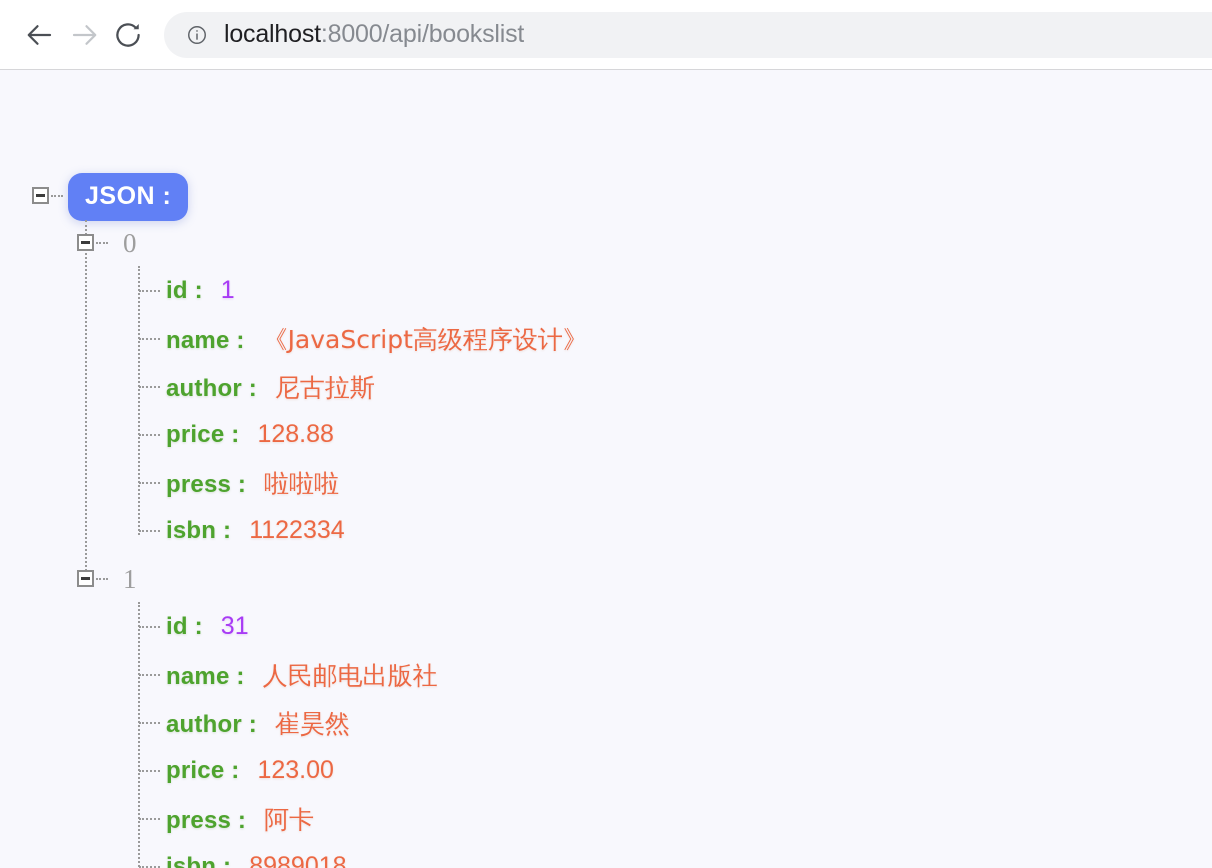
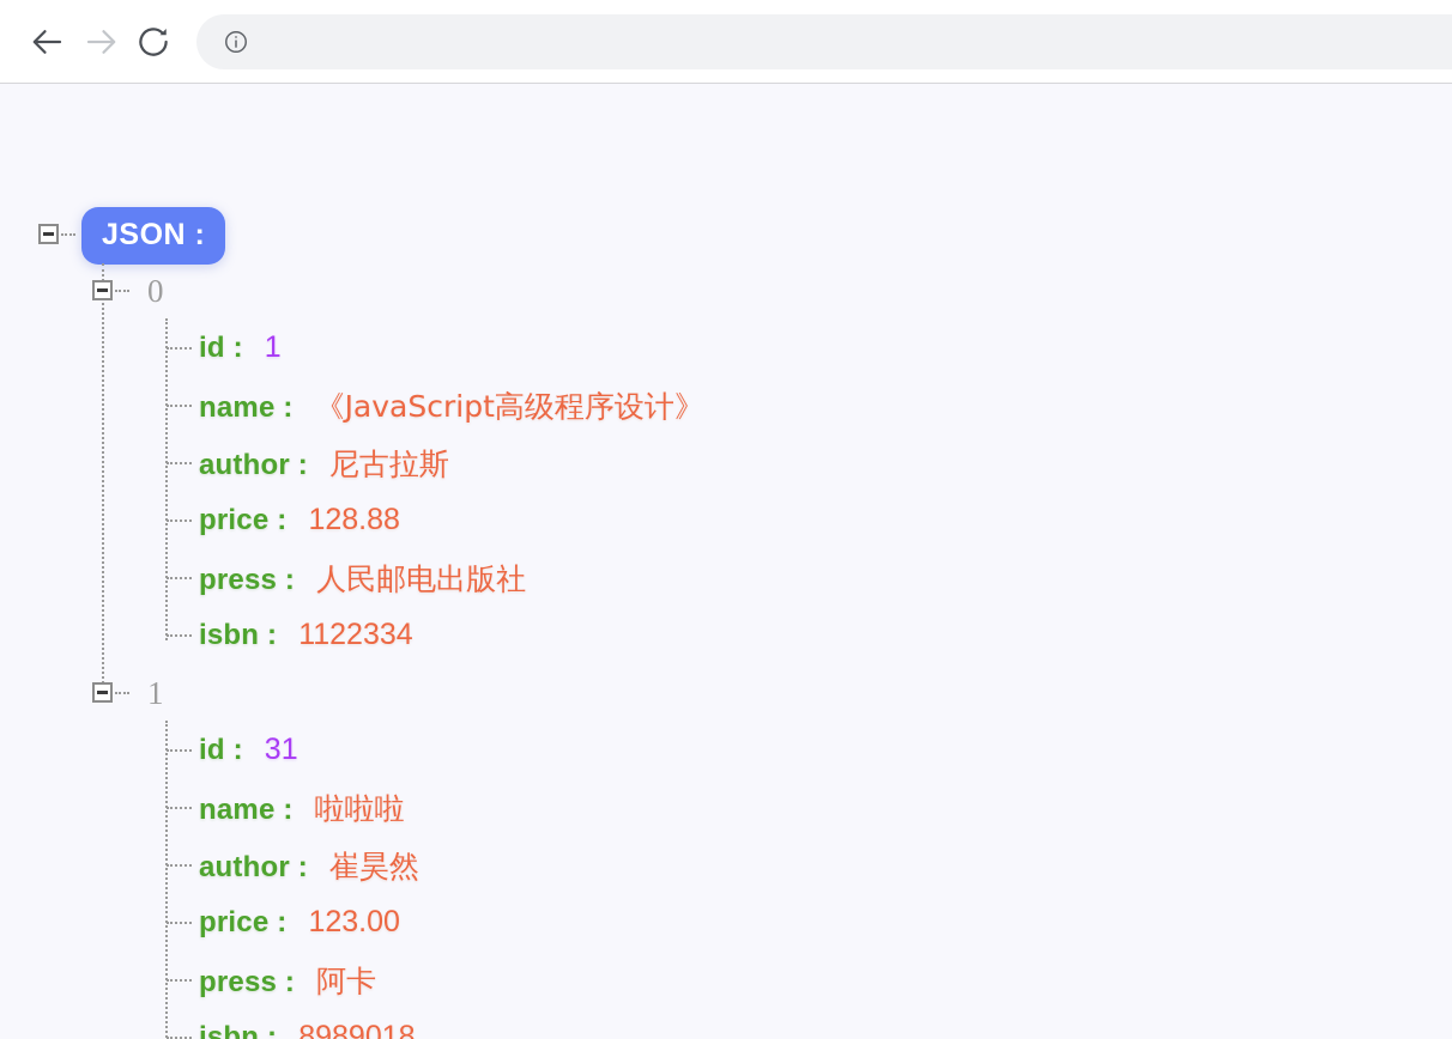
- localhost:8000/api/bookslist
  JSON :
  0
  id :
  1
  name :
  《JavaScript高级程序设计》
  author :
  尼古拉斯
  price :
  128.88
  press :
- 啦啦啦
+ 人民邮电出版社
  isbn :
  1122334
  1
  id :
  31
  name :
- 人民邮电出版社
+ 啦啦啦
  author :
  崔昊然
  price :
  123.00
  press :
  阿卡
  isbn :
  8989018
